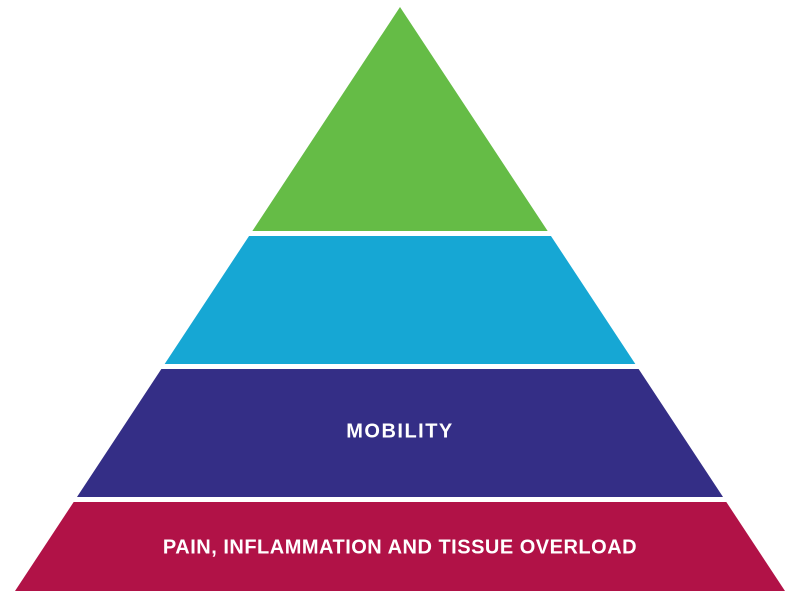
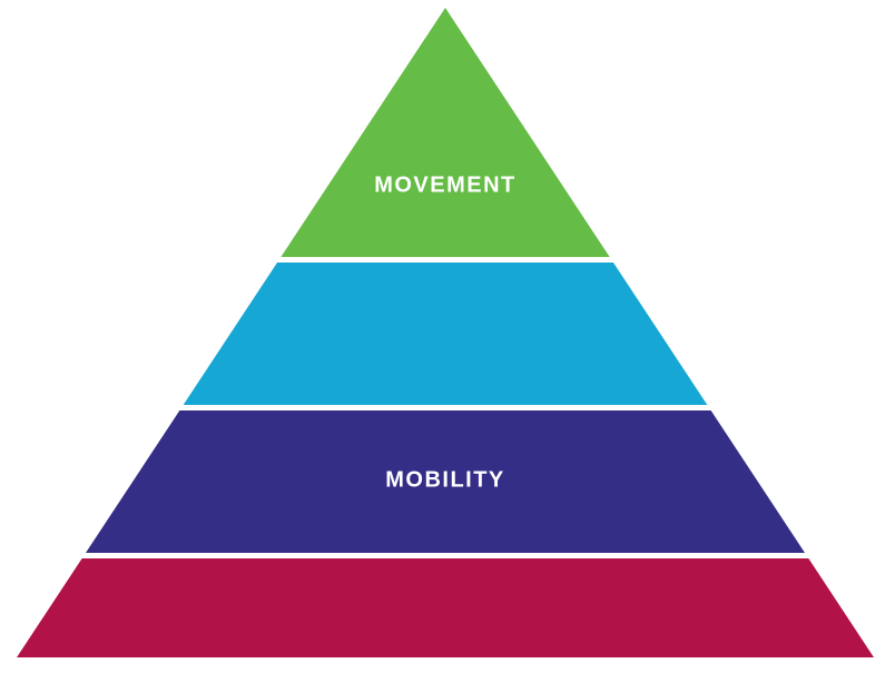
+ MOVEMENT
  MOBILITY
- PAIN, INFLAMMATION AND TISSUE OVERLOAD
